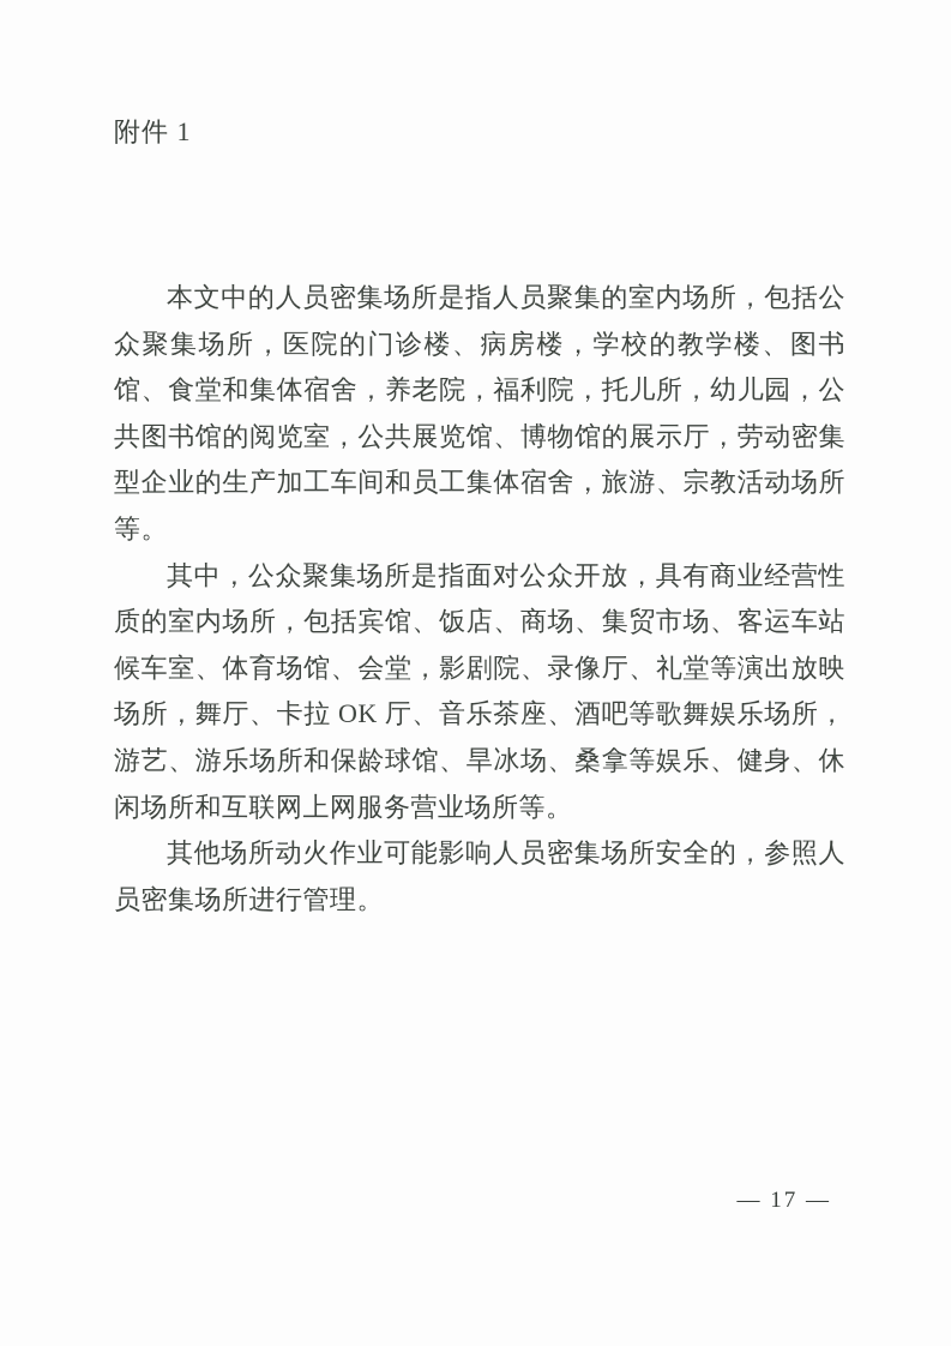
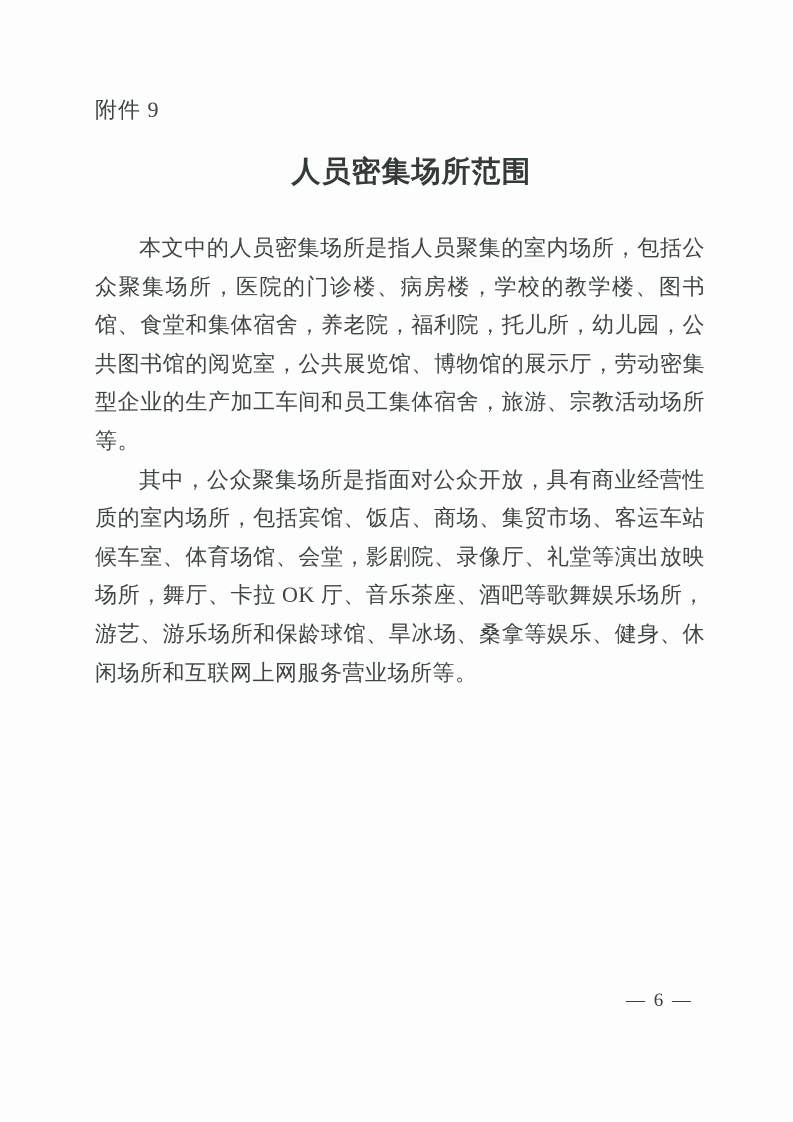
- 附件 1
+ 附件 9
+ 人员密集场所范围
  本文中的人员密集场所是指人员聚集的室内场所，包括公众聚集场所，医院的门诊楼、病房楼，学校的教学楼、图书馆、食堂和集体宿舍，养老院，福利院，托儿所，幼儿园，公共图书馆的阅览室，公共展览馆、博物馆的展示厅，劳动密集型企业的生产加工车间和员工集体宿舍，旅游、宗教活动场所等。
  其中，公众聚集场所是指面对公众开放，具有商业经营性质的室内场所，包括宾馆、饭店、商场、集贸市场、客运车站候车室、体育场馆、会堂，影剧院、录像厅、礼堂等演出放映场所，舞厅、卡拉 OK 厅、音乐茶座、酒吧等歌舞娱乐场所，游艺、游乐场所和保龄球馆、旱冰场、桑拿等娱乐、健身、休闲场所和互联网上网服务营业场所等。
- 其他场所动火作业可能影响人员密集场所安全的，参照人员密集场所进行管理。
- — 17 —
+ — 6 —
